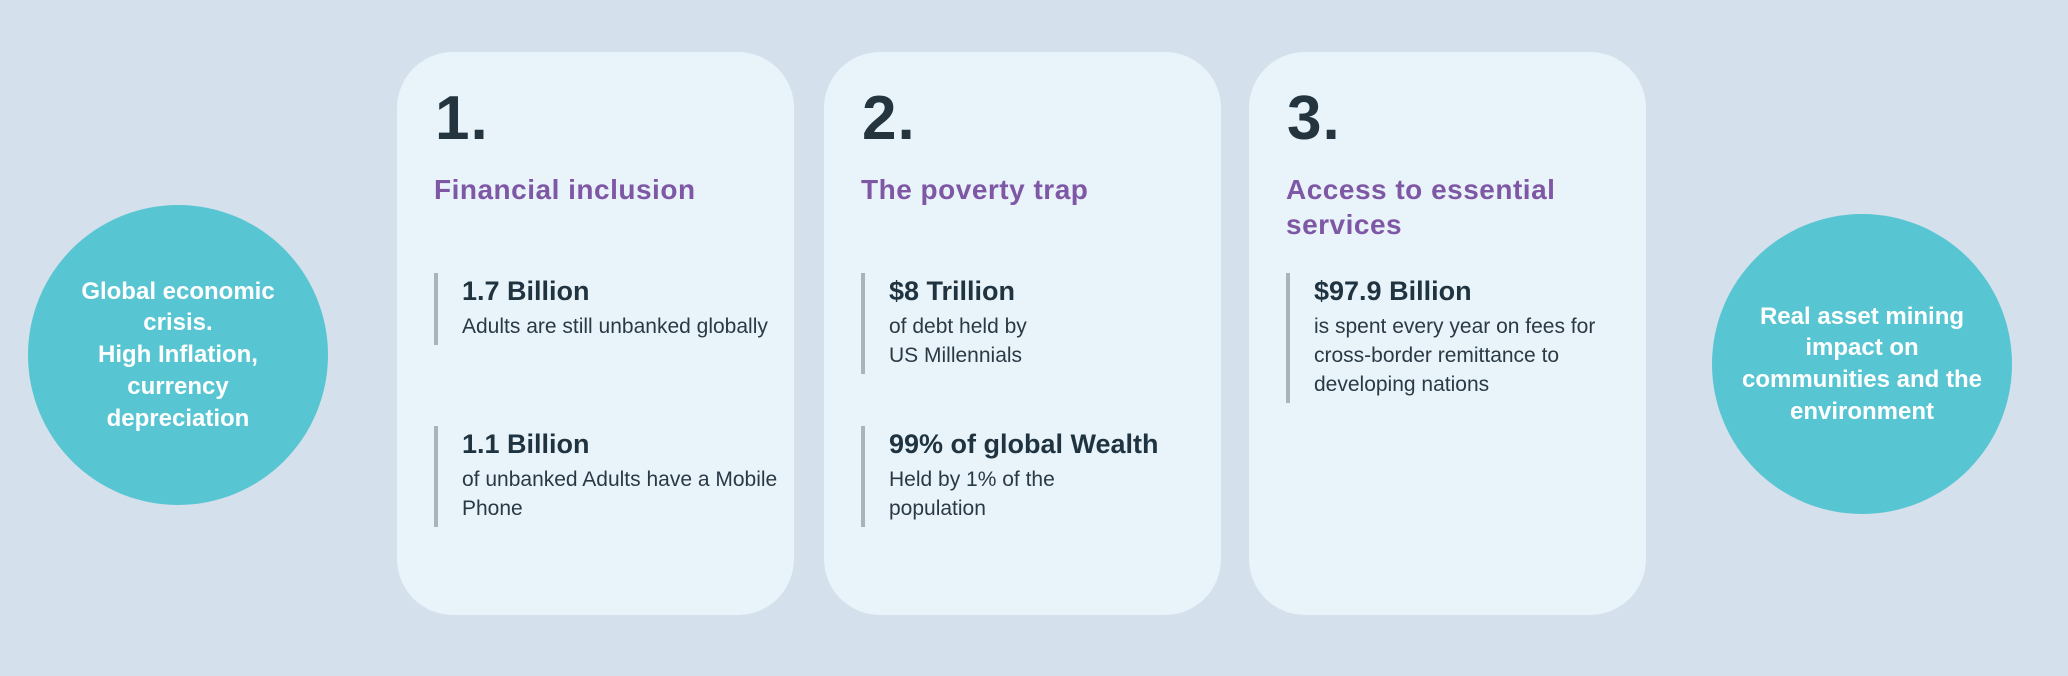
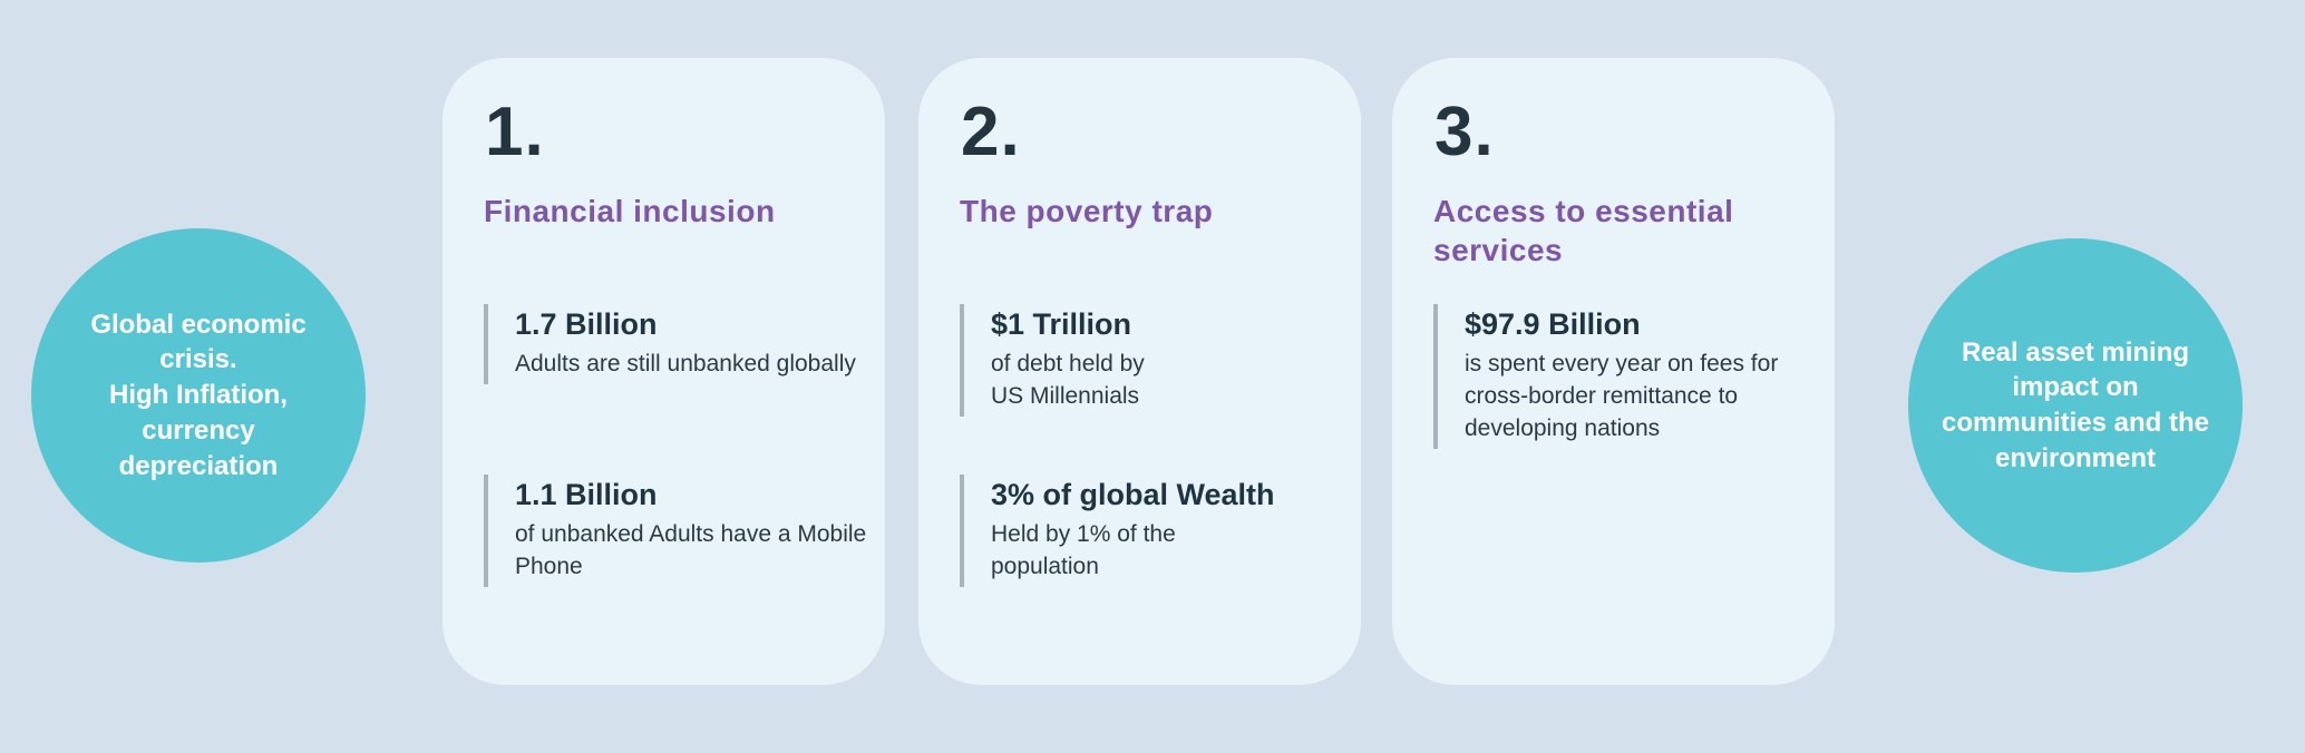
  Global economic
  crisis.
  High Inflation,
  currency
  depreciation
  1.
  Financial inclusion
  1.7 Billion
  Adults are still unbanked globally
  1.1 Billion
  of unbanked Adults have a Mobile Phone
  2.
  The poverty trap
- $8 Trillion
+ $1 Trillion
  of debt held by
  US Millennials
- 99% of global Wealth
+ 3% of global Wealth
  Held by 1% of the
  population
  3.
  Access to essential services
  $97.9 Billion
  is spent every year on fees for
  cross-border remittance to
  developing nations
  Real asset mining
  impact on
  communities and the
  environment
